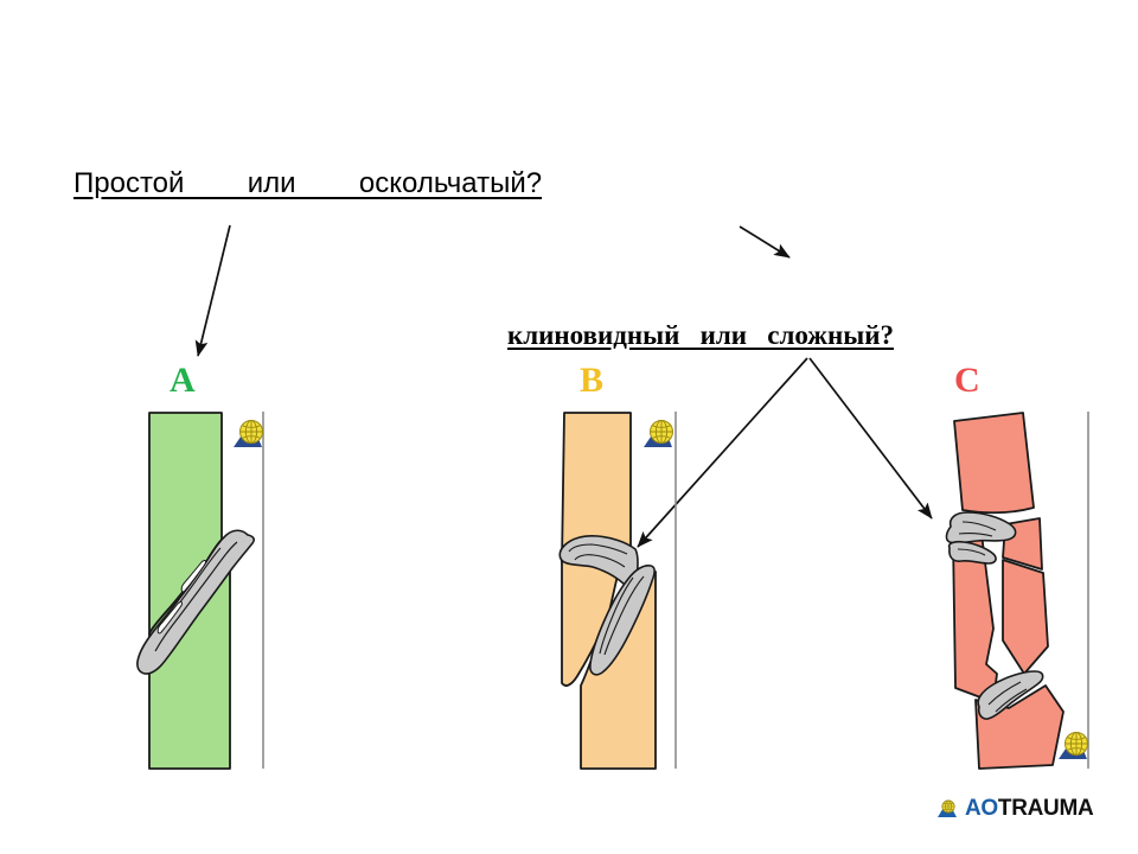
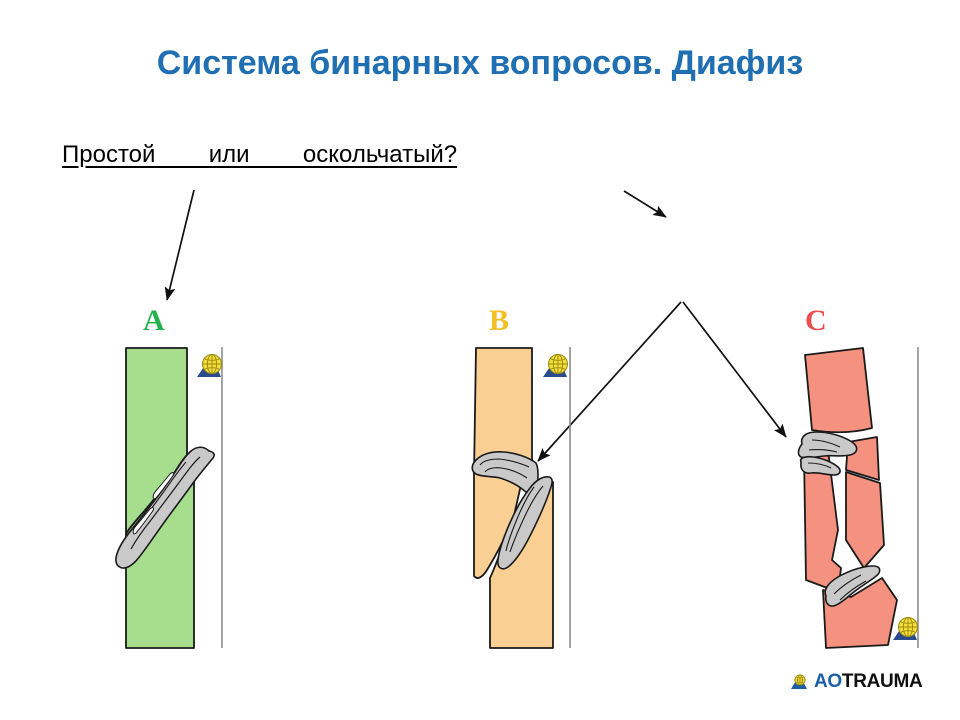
+ Система бинарных вопросов. Диафиз
  Простой или оскольчатый?
- клиновидный или сложный?
  A
  B
  C
  AOTRAUMA
